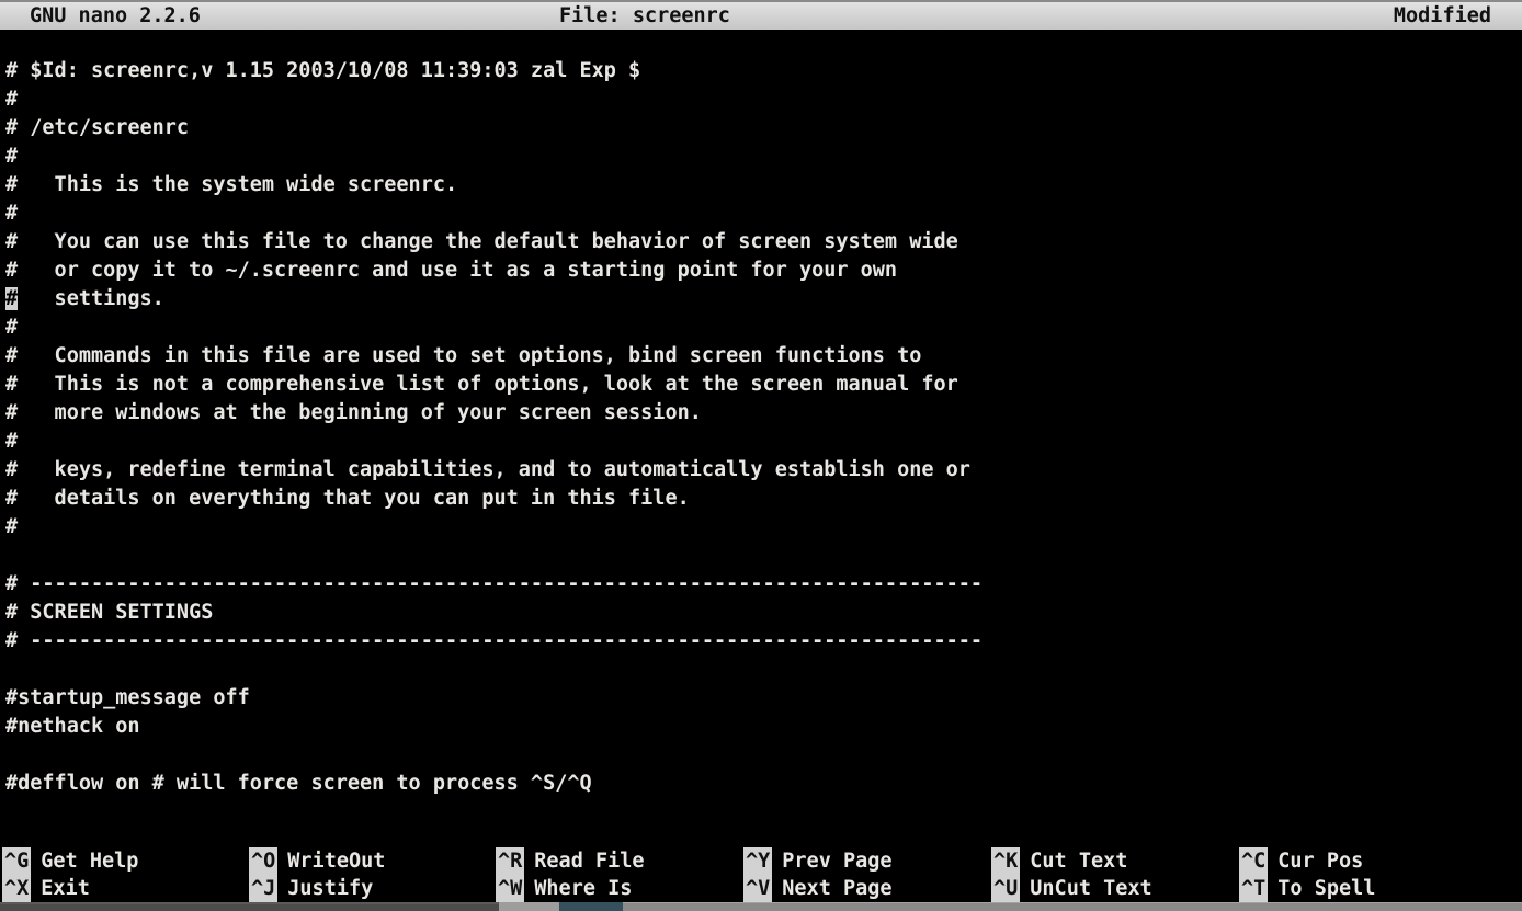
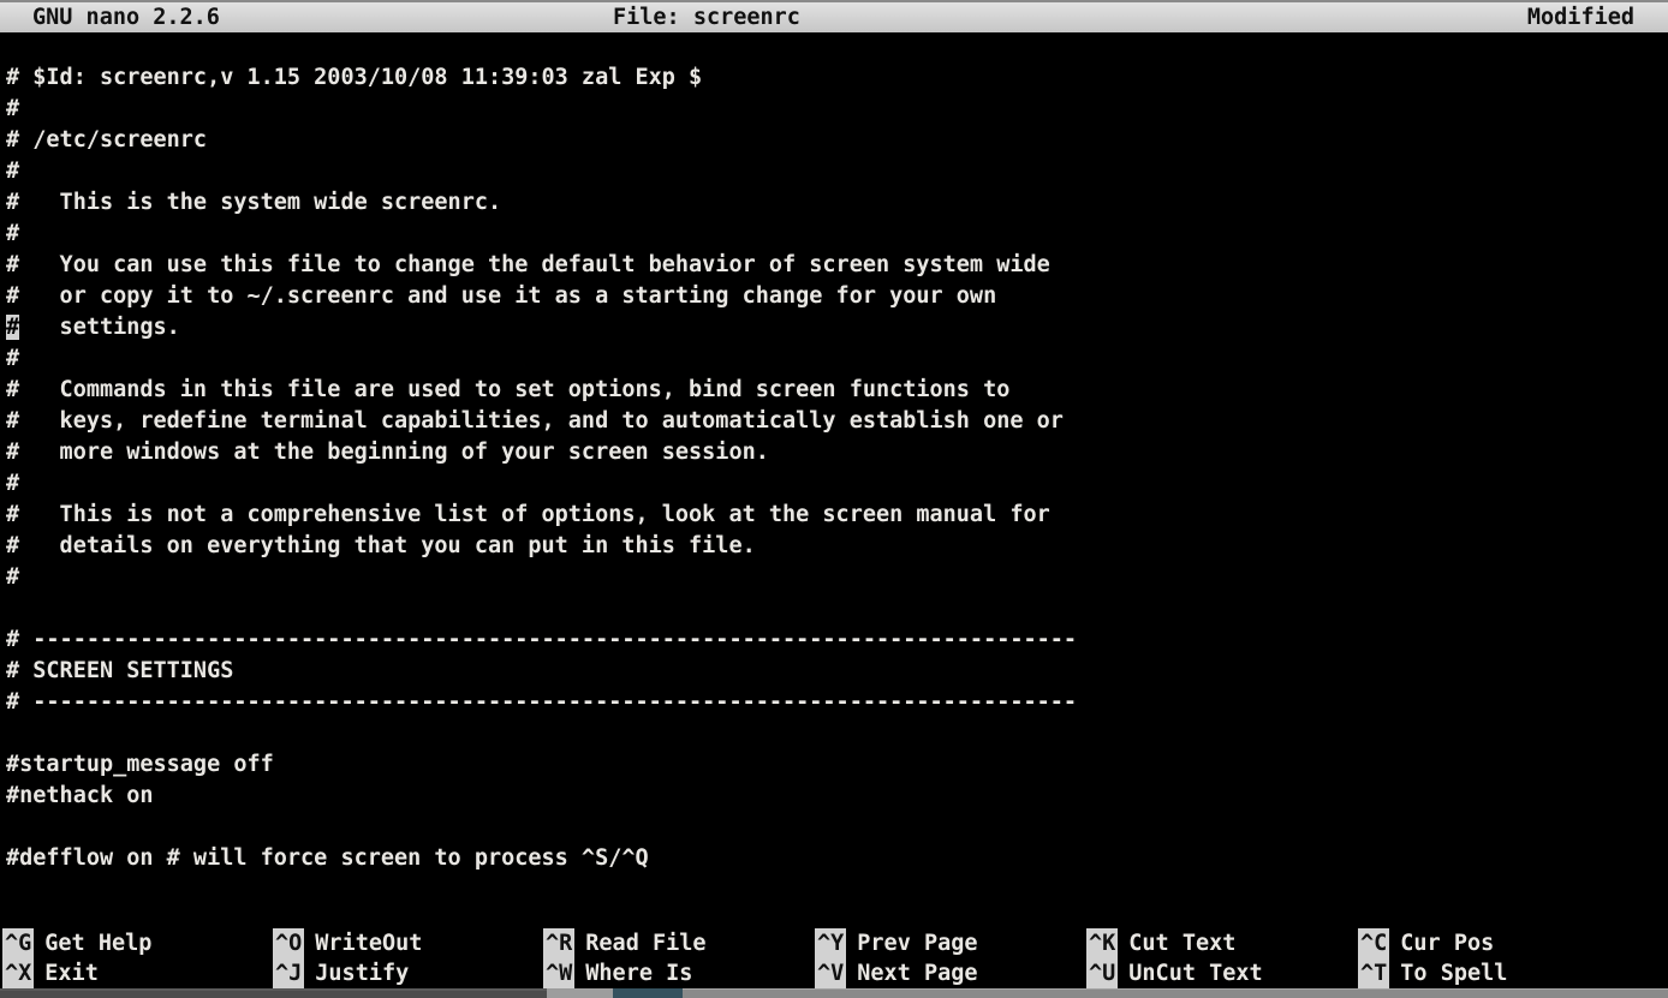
  GNU nano 2.2.6
  File: screenrc
  Modified
  # $Id: screenrc,v 1.15 2003/10/08 11:39:03 zal Exp $
  #
  # /etc/screenrc
  #
  # This is the system wide screenrc.
  #
  # You can use this file to change the default behavior of screen system wide
- # or copy it to ~/.screenrc and use it as a starting point for your own
+ # or copy it to ~/.screenrc and use it as a starting change for your own
  # settings.
  #
  # Commands in this file are used to set options, bind screen functions to
- # This is not a comprehensive list of options, look at the screen manual for
+ # keys, redefine terminal capabilities, and to automatically establish one or
  # more windows at the beginning of your screen session.
  #
- # keys, redefine terminal capabilities, and to automatically establish one or
+ # This is not a comprehensive list of options, look at the screen manual for
  # details on everything that you can put in this file.
  #
  # ------------------------------------------------------------------------------
  # SCREEN SETTINGS
  # ------------------------------------------------------------------------------
  #startup_message off
  #nethack on
  #defflow on # will force screen to process ^S/^Q
  ^G Get Help
  ^O WriteOut
  ^R Read File
  ^Y Prev Page
  ^K Cut Text
  ^C Cur Pos
  ^X Exit
  ^J Justify
  ^W Where Is
  ^V Next Page
  ^U UnCut Text
  ^T To Spell
